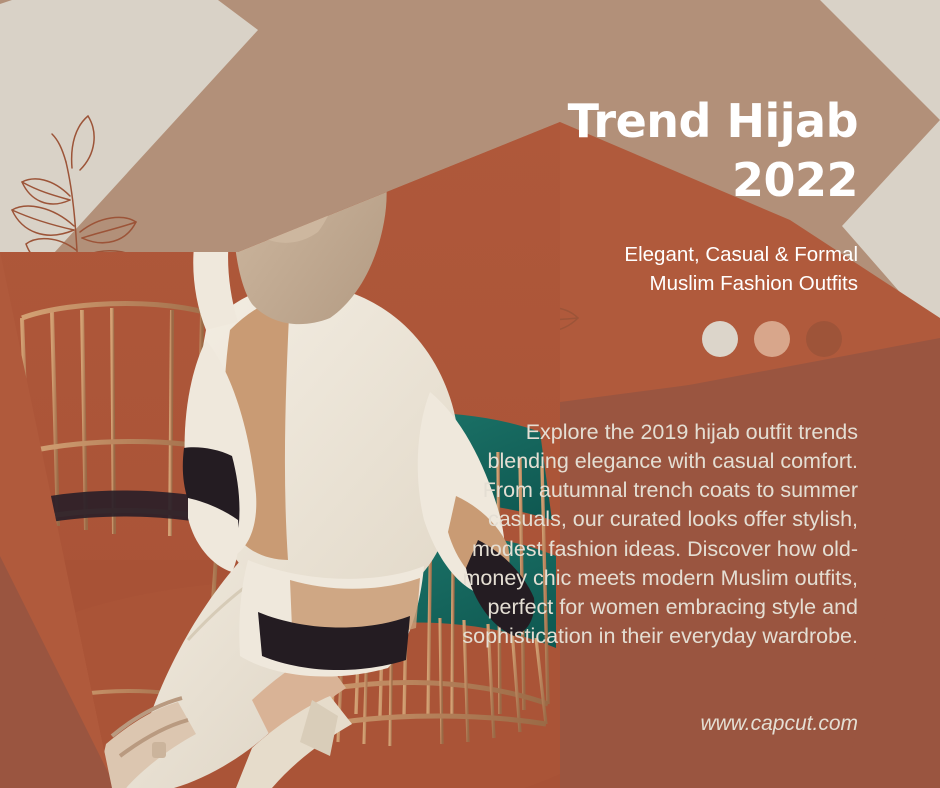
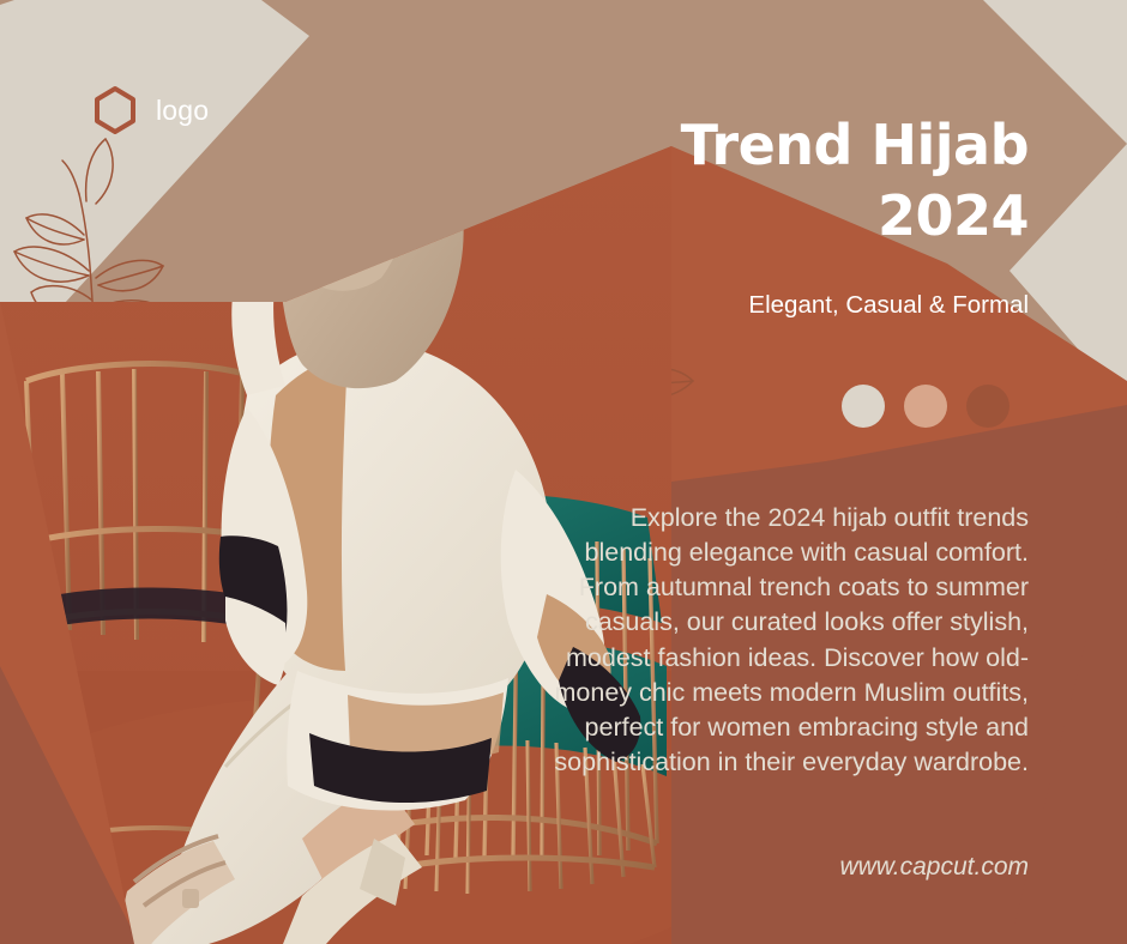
+ logo
  Trend Hijab
- 2022
+ 2024
  Elegant, Casual & Formal
- Muslim Fashion Outfits
- Explore the 2019 hijab outfit trends blending elegance with casual comfort. From autumnal trench coats to summer casuals, our curated looks offer stylish, modest fashion ideas. Discover how old-money chic meets modern Muslim outfits, perfect for women embracing style and sophistication in their everyday wardrobe.
+ Explore the 2024 hijab outfit trends blending elegance with casual comfort. From autumnal trench coats to summer casuals, our curated looks offer stylish, modest fashion ideas. Discover how old-money chic meets modern Muslim outfits, perfect for women embracing style and sophistication in their everyday wardrobe.
  www.capcut.com
